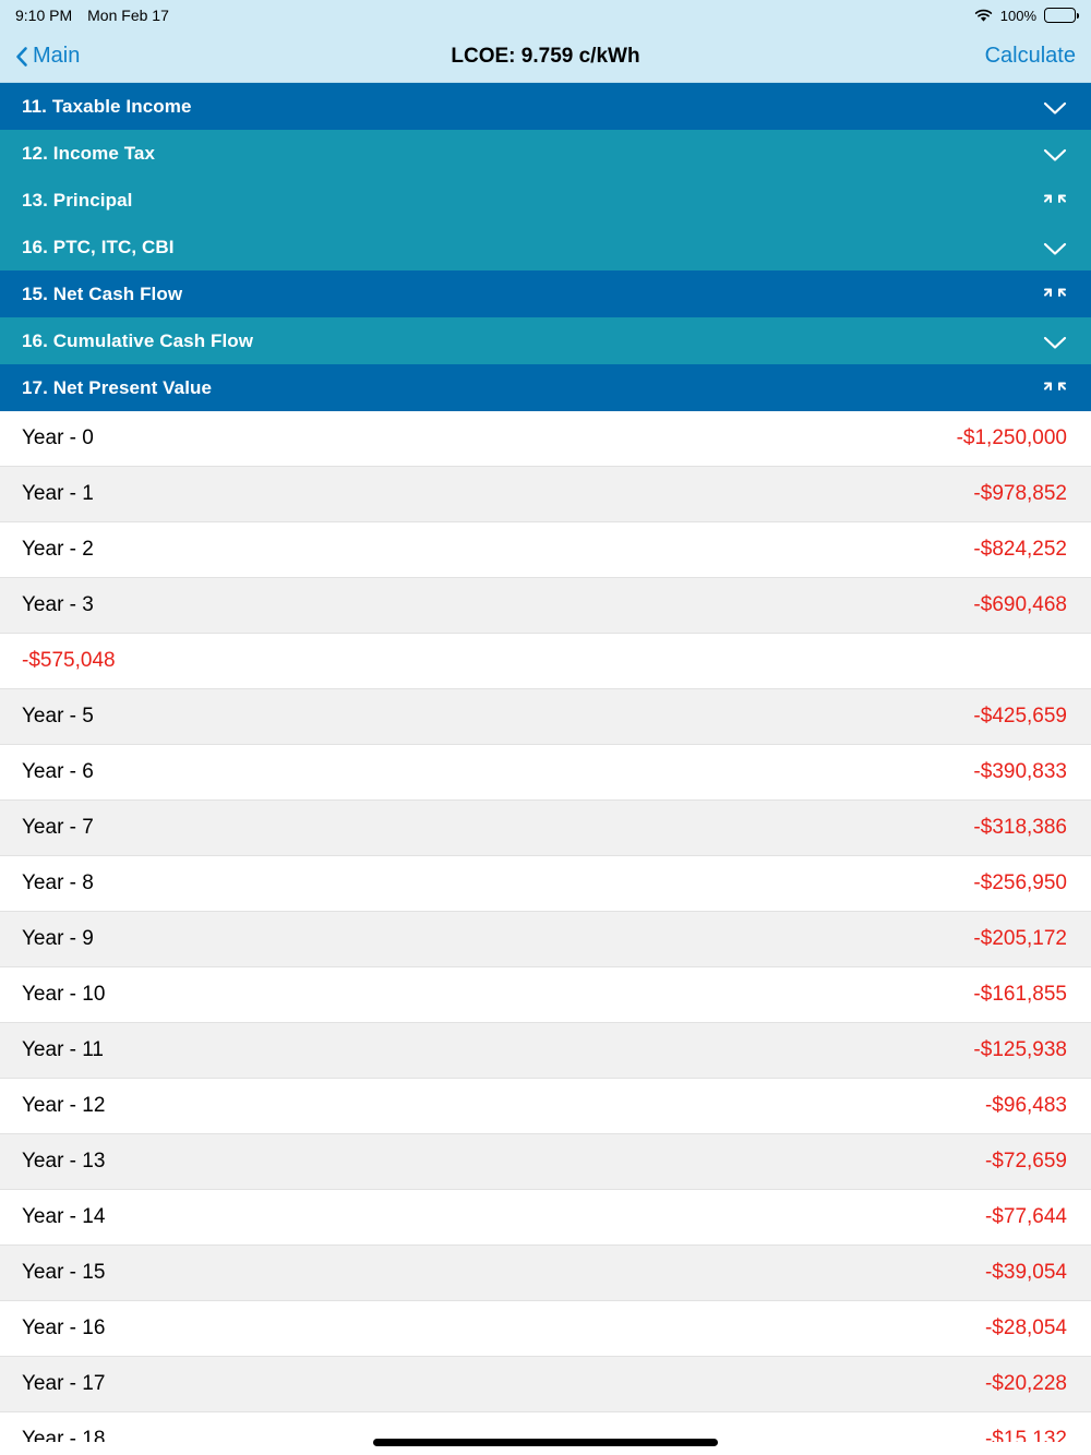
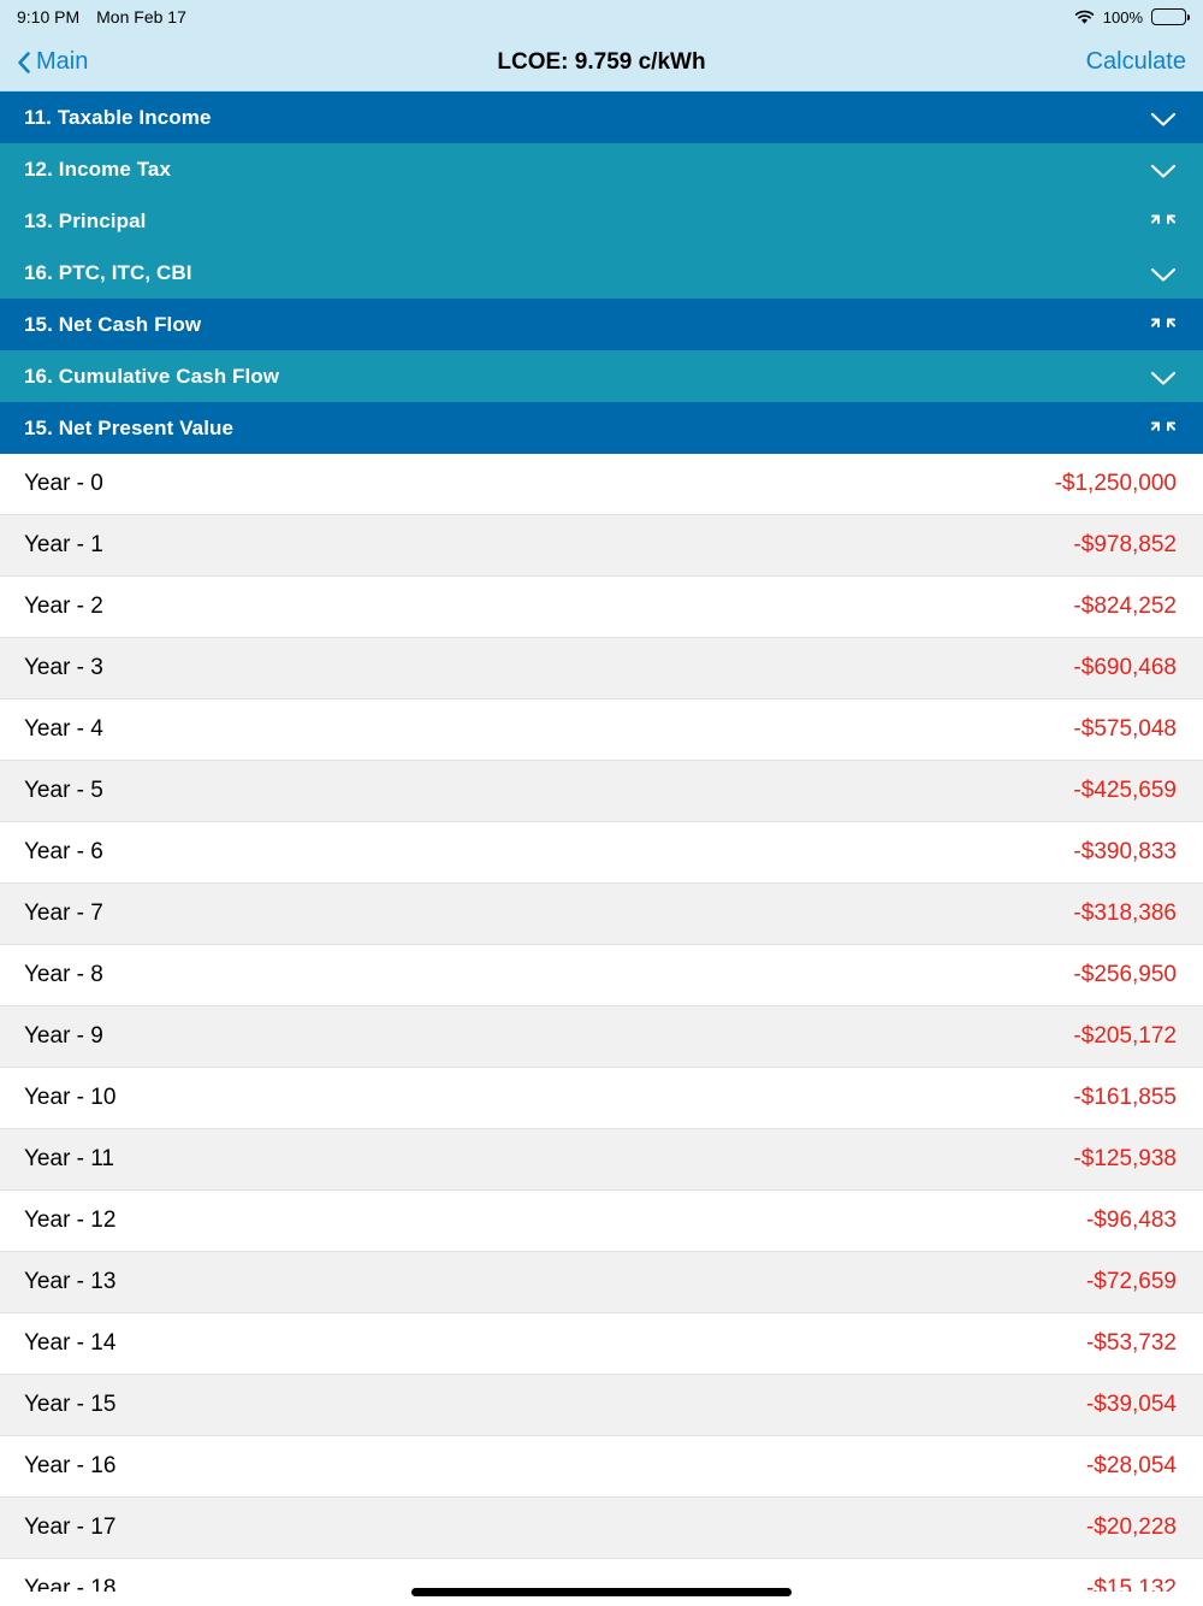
  9:10 PM
  Mon Feb 17
  100%
  Main
  LCOE: 9.759 c/kWh
  Calculate
  11. Taxable Income
  12. Income Tax
  13. Principal
  16. PTC, ITC, CBI
  15. Net Cash Flow
  16. Cumulative Cash Flow
- 17. Net Present Value
+ 15. Net Present Value
  Year - 0
  -$1,250,000
  Year - 1
  -$978,852
  Year - 2
  -$824,252
  Year - 3
  -$690,468
+ Year - 4
  -$575,048
  Year - 5
  -$425,659
  Year - 6
  -$390,833
  Year - 7
  -$318,386
  Year - 8
  -$256,950
  Year - 9
  -$205,172
  Year - 10
  -$161,855
  Year - 11
  -$125,938
  Year - 12
  -$96,483
  Year - 13
  -$72,659
  Year - 14
- -$77,644
+ -$53,732
  Year - 15
  -$39,054
  Year - 16
  -$28,054
  Year - 17
  -$20,228
  Year - 18
  -$15,132
